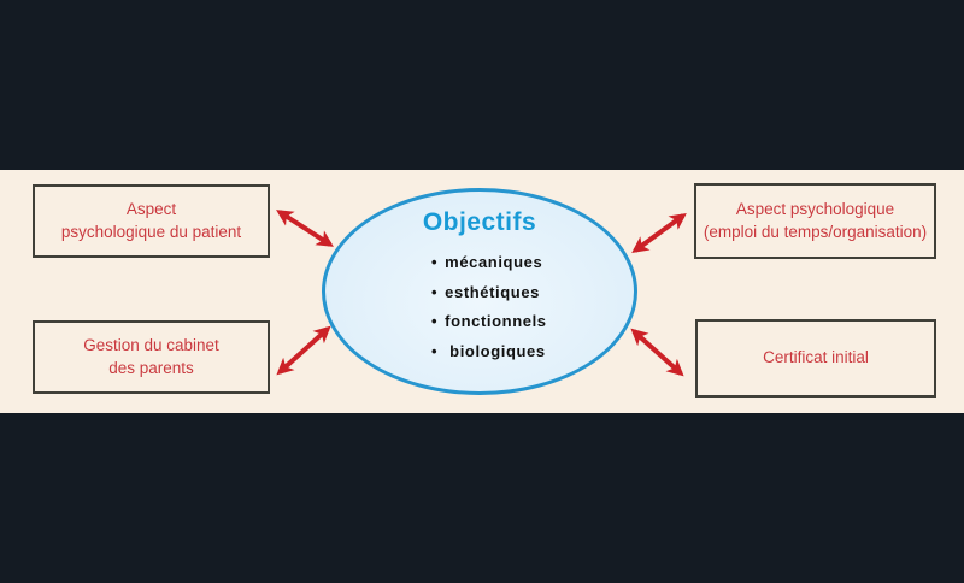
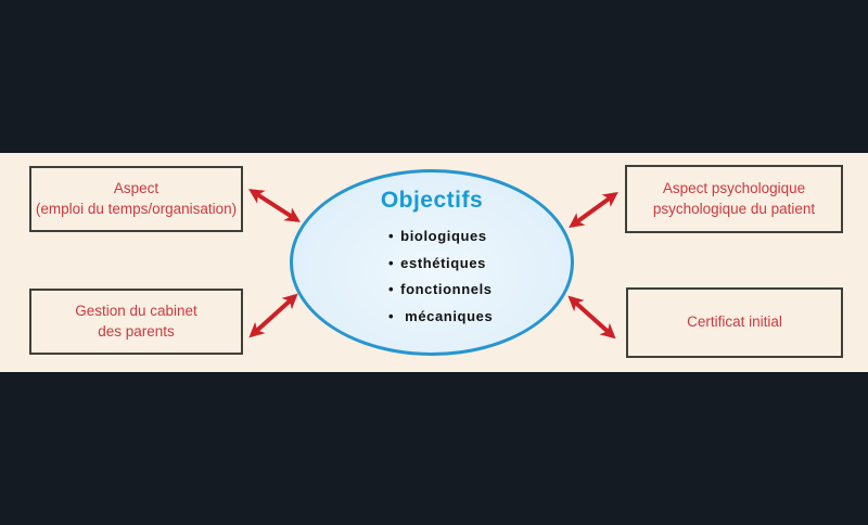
  Aspect
- psychologique du patient
+ (emploi du temps/organisation)
  Gestion du cabinet
  des parents
  Aspect psychologique
- (emploi du temps/organisation)
+ psychologique du patient
  Certificat initial
  Objectifs
- • mécaniques
+ • biologiques
  • esthétiques
  • fonctionnels
- • biologiques
+ • mécaniques
